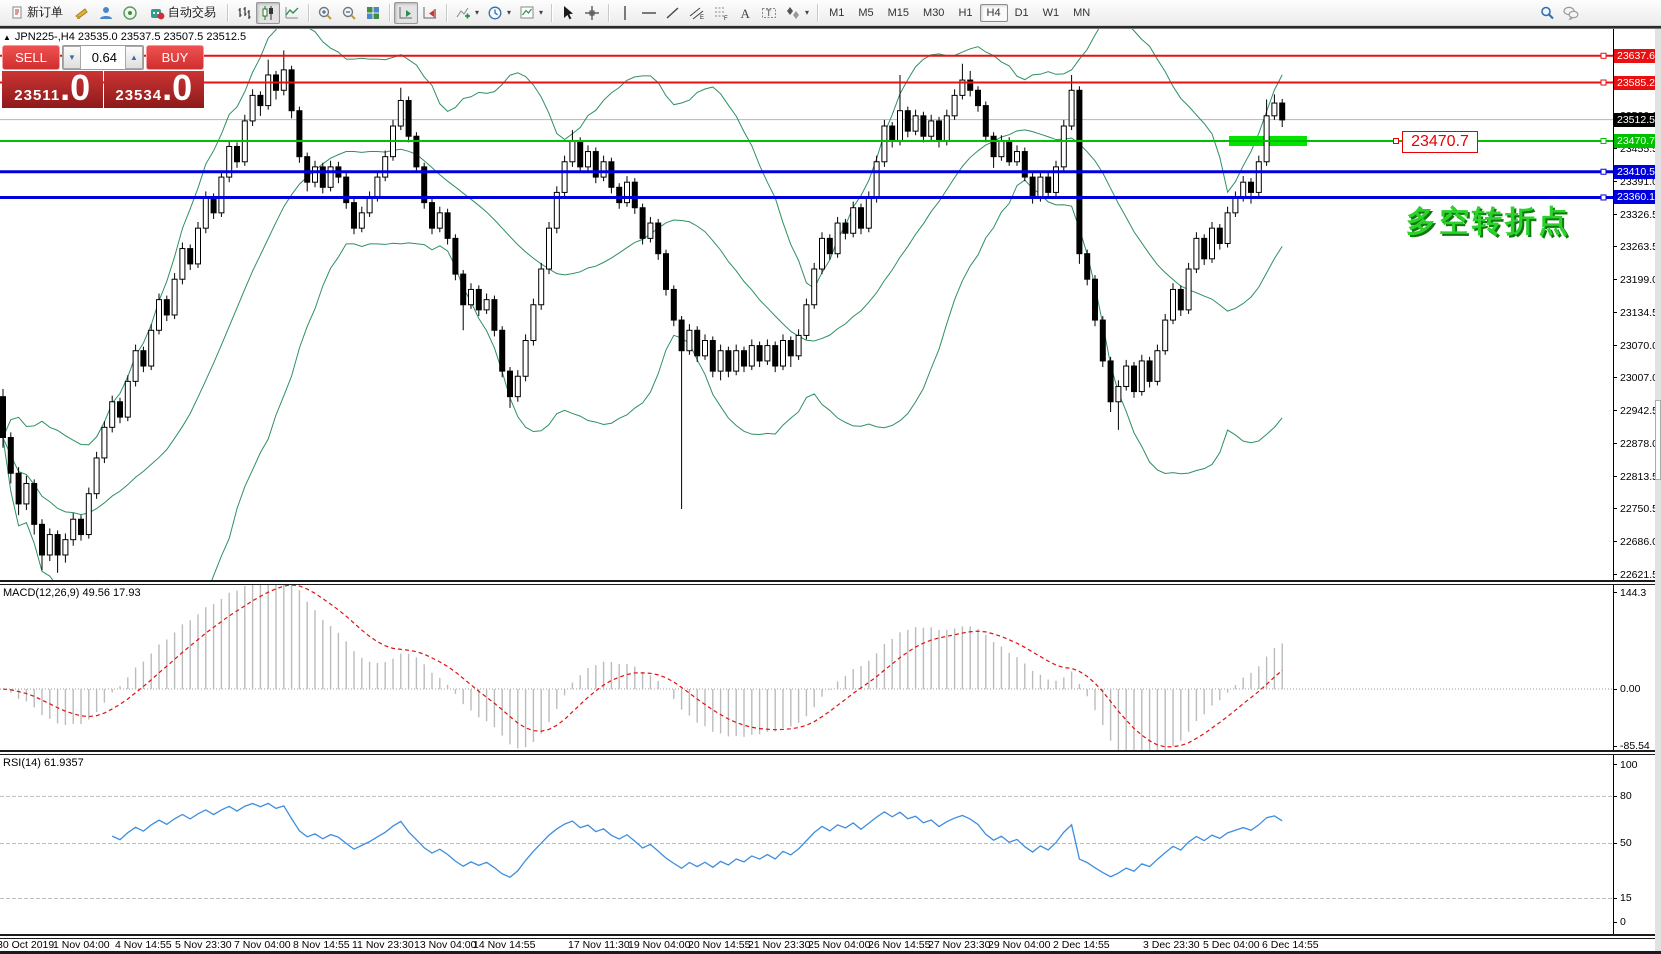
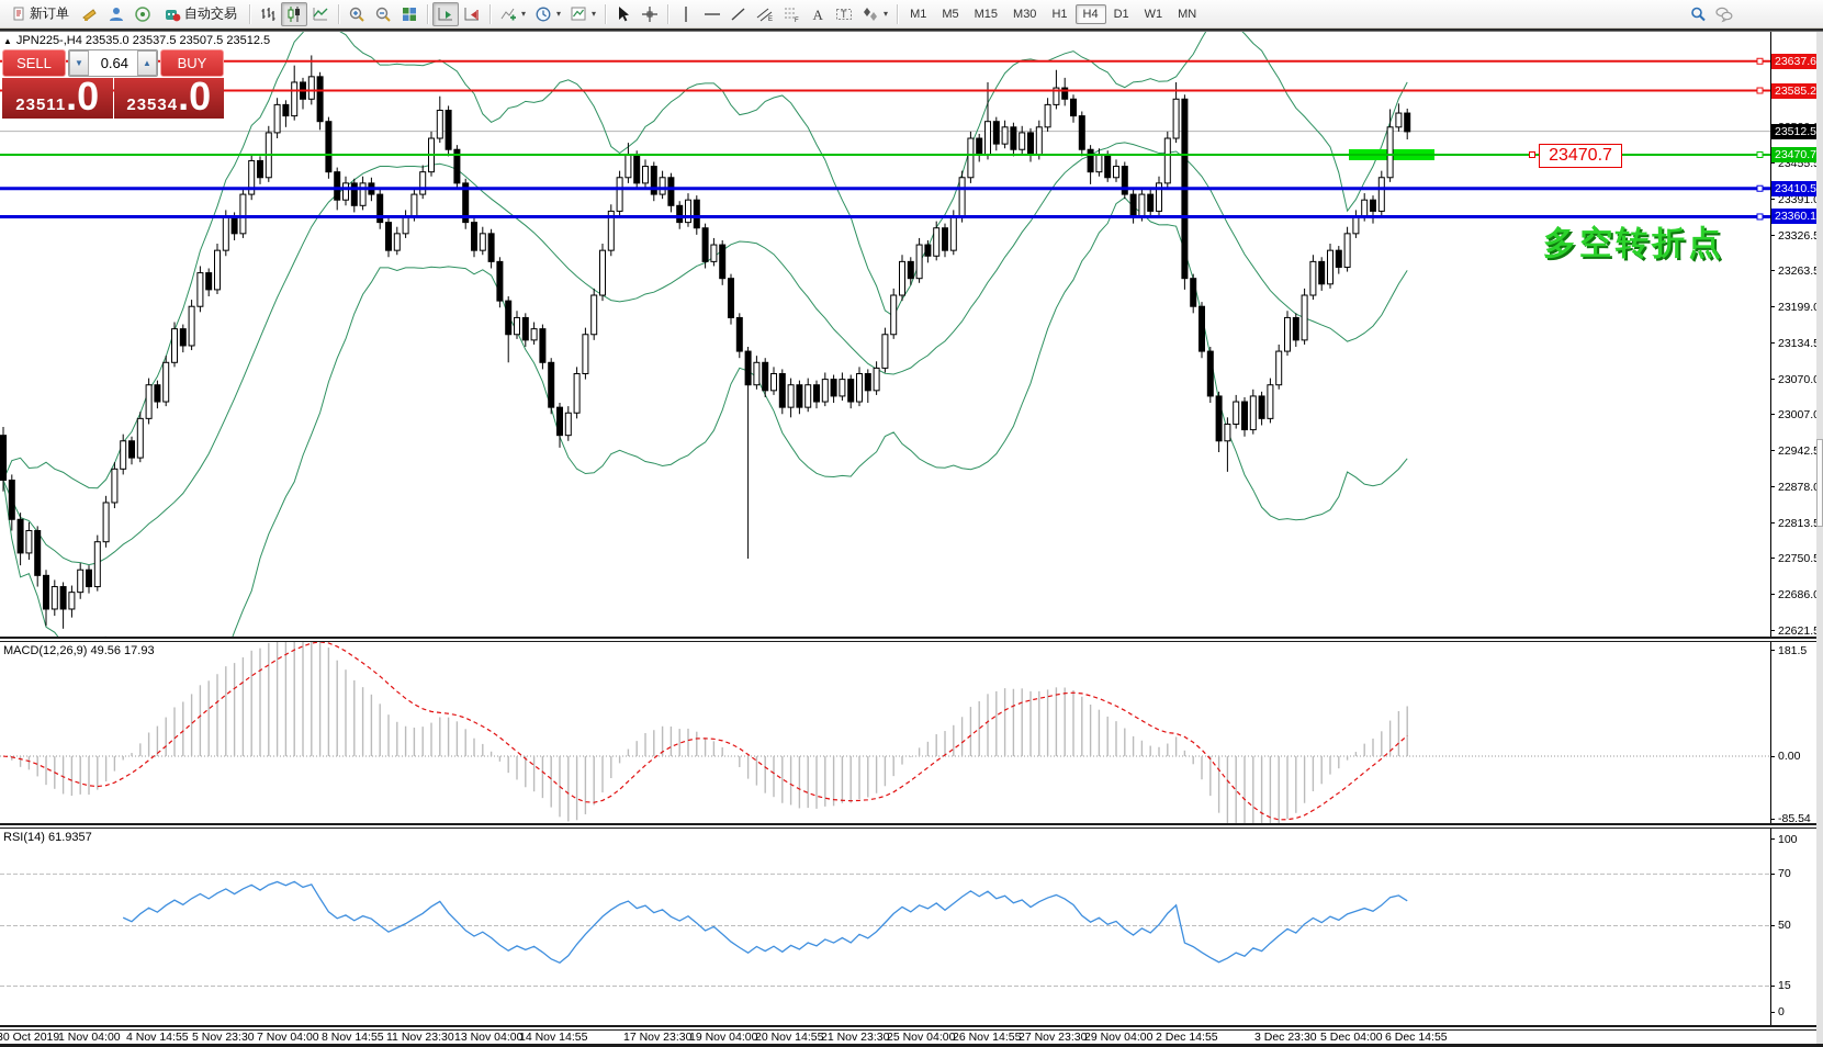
  新订单
  自动交易
  ▾
  ▾
  ▾
  A
  T
  ▾
  M1
  M5
  M15
  M30
  H1
  H4
  D1
  W1
  MN
  23455.
  23391.
  23326.
  23263.
  23199.
  23134.
  23070.
  23007.
  22942.
  22878.
  22813.
  22750.
  22686.
  22621.
  23637.6
  23585.2
  23470.7
  23410.5
  23360.1
  23512.5
- 144.3
+ 181.5
  0.00
  -85.54
  100
- 80
+ 70
  50
  15
  0
  ▲ JPN225-,H4 23535.0 23537.5 23507.5 23512.5
  SELL
  ▼
  0.64
  ▲
  BUY
  23511
  .0
  23534
  .0
  MACD(12,26,9) 49.56 17.93
  RSI(14) 61.9357
  23470.7
  多空转折点
  0 Oct 2019
  1 Nov 04:00
  4 Nov 14:55
  5 Nov 23:30
  7 Nov 04:00
  8 Nov 14:55
  11 Nov 23:30
  13 Nov 04:00
  14 Nov 14:55
- 17 Nov 11:30
+ 17 Nov 23:30
  19 Nov 04:00
  20 Nov 14:55
  21 Nov 23:30
  25 Nov 04:00
  26 Nov 14:55
  27 Nov 23:30
  29 Nov 04:00
  2 Dec 14:55
  3 Dec 23:30
  5 Dec 04:00
  6 Dec 14:55
